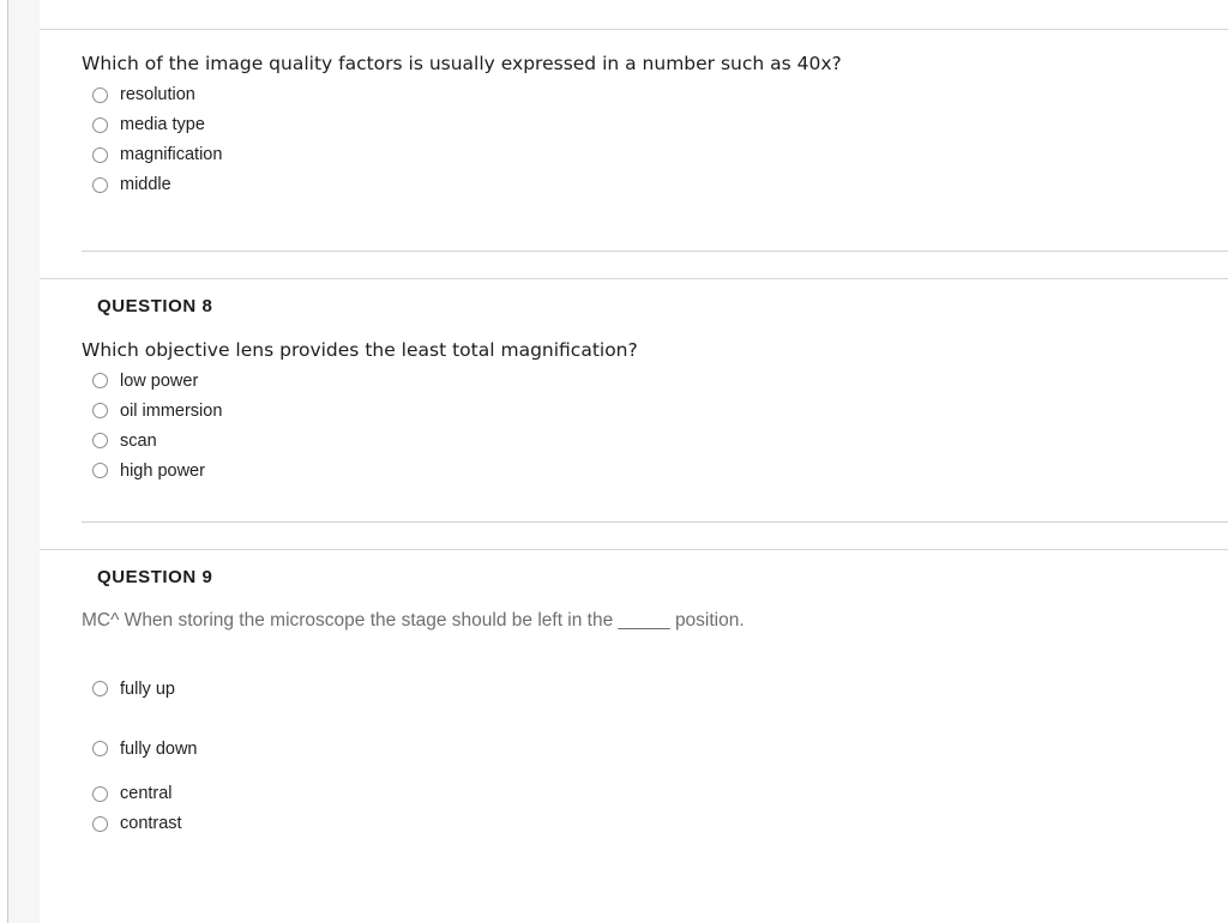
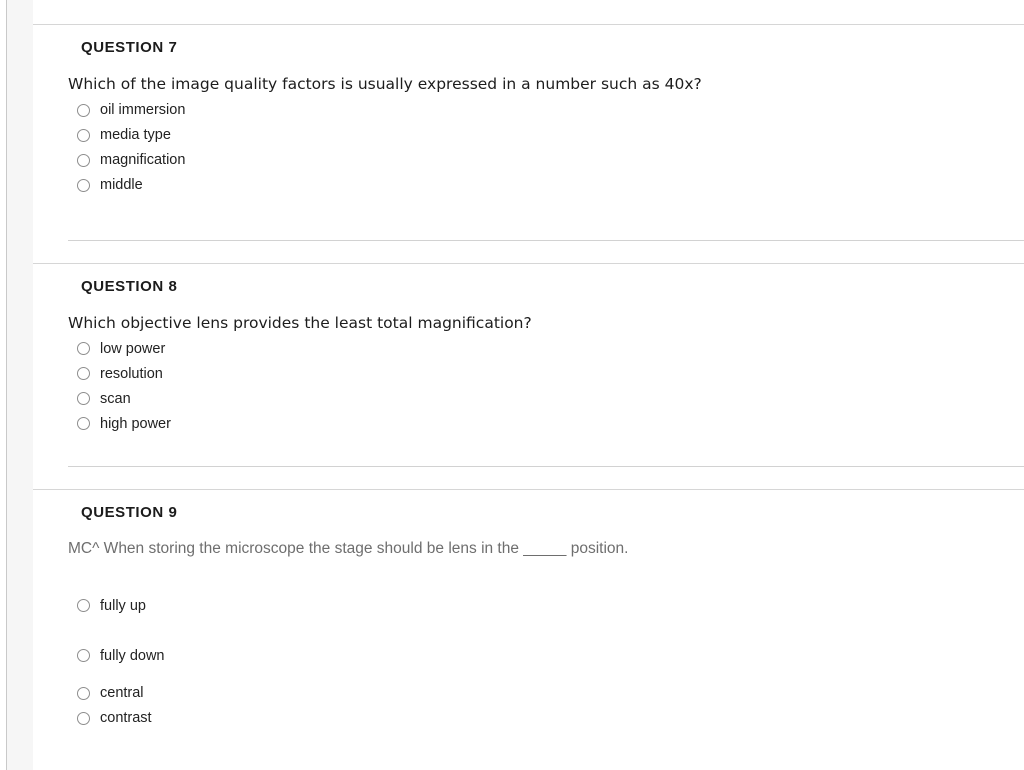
+ QUESTION 7
  Which of the image quality factors is usually expressed in a number such as 40x?
- resolution
+ oil immersion
  media type
  magnification
  middle
  QUESTION 8
  Which objective lens provides the least total magnification?
  low power
- oil immersion
+ resolution
  scan
  high power
  QUESTION 9
- MC^ When storing the microscope the stage should be left in the _____ position.
+ MC^ When storing the microscope the stage should be lens in the _____ position.
  fully up
  fully down
  central
  contrast
